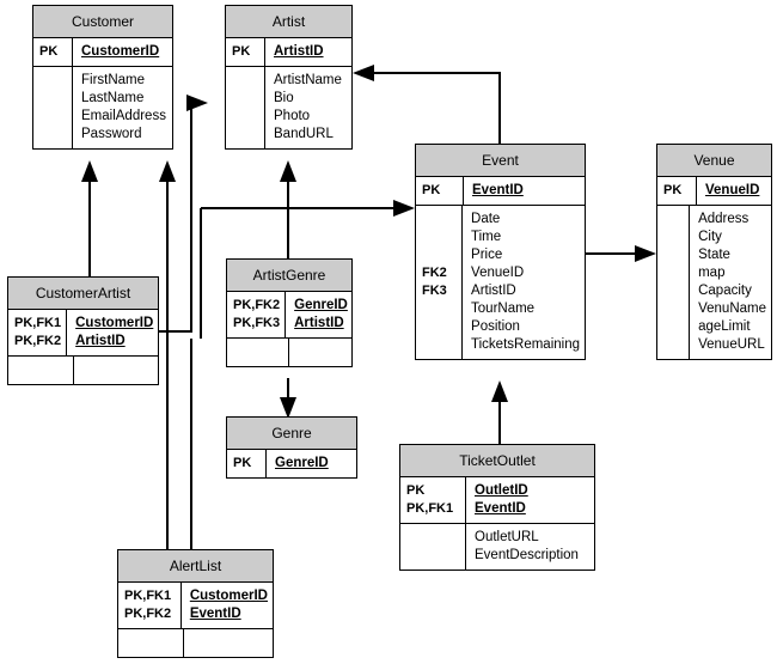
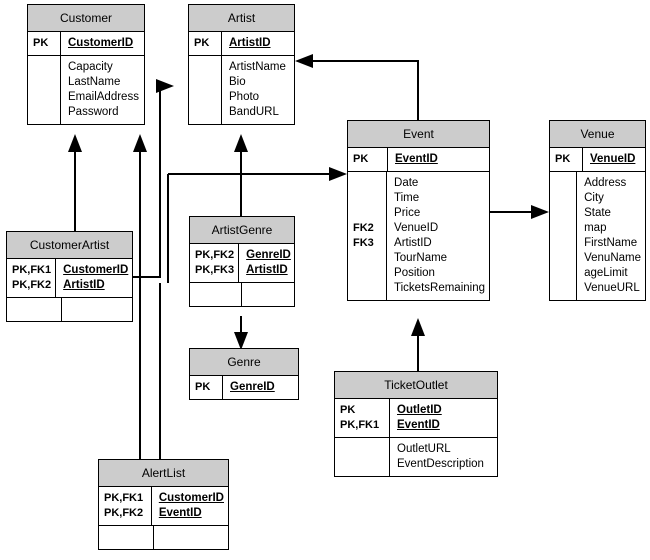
  Customer
  PK
  CustomerID
- FirstName
+ Capacity
  LastName
  EmailAddress
  Password
  Artist
  PK
  ArtistID
  ArtistName
  Bio
  Photo
  BandURL
  Event
  PK
  EventID
  FK2
  FK3
  Date
  Time
  Price
  VenueID
  ArtistID
  TourName
  Position
  TicketsRemaining
  Venue
  PK
  VenueID
  Address
  City
  State
  map
- Capacity
+ FirstName
  VenuName
  ageLimit
  VenueURL
  CustomerArtist
  PK,FK1
  PK,FK2
  CustomerID
  ArtistID
  ArtistGenre
  PK,FK2
  PK,FK3
  GenreID
  ArtistID
  Genre
  PK
  GenreID
  TicketOutlet
  PK
  PK,FK1
  OutletID
  EventID
  OutletURL
  EventDescription
  AlertList
  PK,FK1
  PK,FK2
  CustomerID
  EventID
